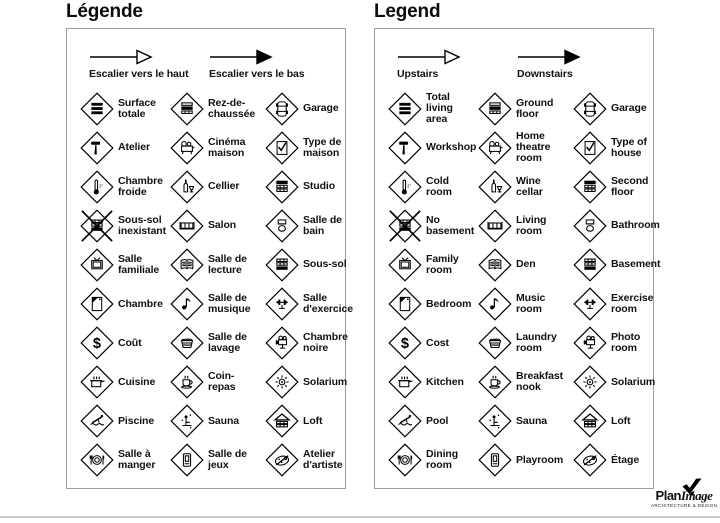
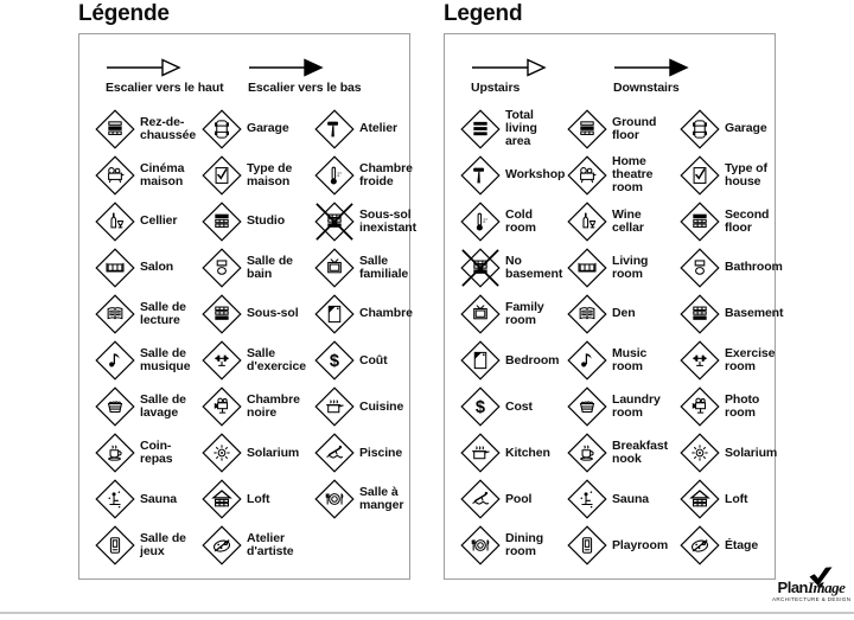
  Légende
  Escalier vers le haut
  Escalier vers le bas
- Surface
- totale
  Rez-de-
  chaussée
  Garage
  Atelier
  Cinéma
  maison
  Type de
  maison
  Chambre
  froide
  Cellier
  Studio
  Sous-sol
  inexistant
  Salon
  Salle de
  bain
  Salle
  familiale
  Salle de
  lecture
  Sous-sol
  Chambre
  Salle de
  musique
  Salle
  d'exercice
  $
  Coût
  Salle de
  lavage
  Chambre
  noire
  Cuisine
  Coin-
  repas
  Solarium
  Piscine
  Sauna
  Loft
  Salle à
  manger
  Salle de
  jeux
  Atelier
  d'artiste
  Legend
  Upstairs
  Downstairs
  Total
  living
  area
  Ground
  floor
  Garage
  Workshop
  Home
  theatre
  room
  Type of
  house
  Cold
  room
  Wine
  cellar
  Second
  floor
  No
  basement
  Living
  room
  Bathroom
  Family
  room
  Den
  Basement
  Bedroom
  Music
  room
  Exercise
  room
  $
  Cost
  Laundry
  room
  Photo
  room
  Kitchen
  Breakfast
  nook
  Solarium
  Pool
  Sauna
  Loft
  Dining
  room
  Playroom
  Étage
  PlanImage
